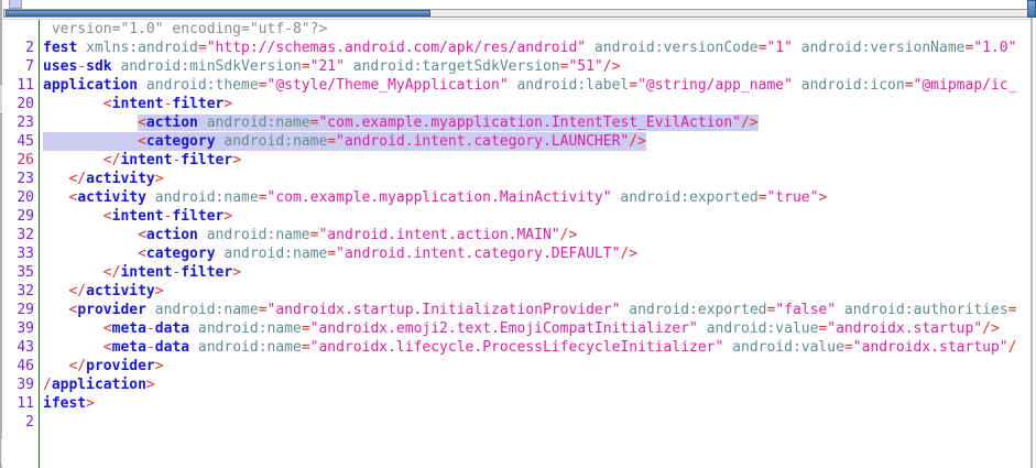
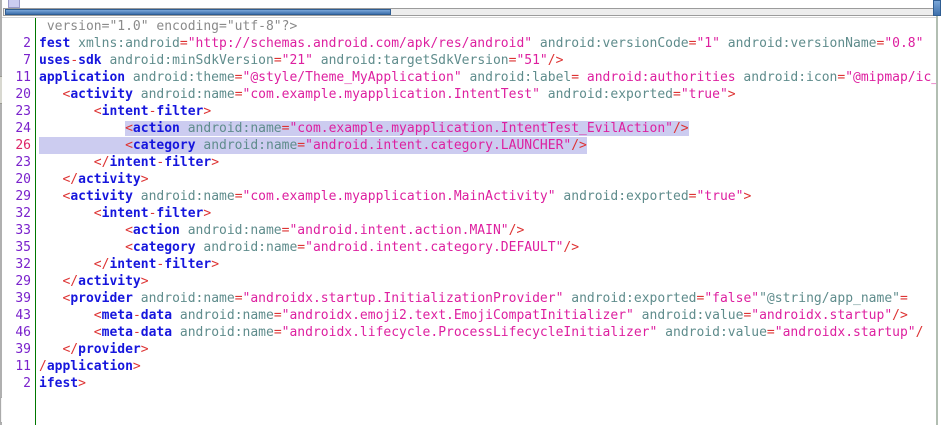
  2
  7
  11
  20
  23
- 45
+ 24
  26
  23
  20
  29
  32
  33
  35
  32
  29
  39
  43
  46
  39
  11
  2
  version="1.0" encoding="utf-8"?>
- fest xmlns:android="http://schemas.android.com/apk/res/android" android:versionCode="1" android:versionName="1.0"
+ fest xmlns:android="http://schemas.android.com/apk/res/android" android:versionCode="1" android:versionName="0.8"
  uses-sdk android:minSdkVersion="21" android:targetSdkVersion="51"/>
- application android:theme="@style/Theme_MyApplication" android:label="@string/app_name" android:icon="@mipmap/ic_
+ application android:theme="@style/Theme_MyApplication" android:label= android:authorities android:icon="@mipmap/ic_
+ <activity android:name="com.example.myapplication.IntentTest" android:exported="true">
  <intent-filter>
  <action android:name="com.example.myapplication.IntentTest_EvilAction"/>
  <category android:name="android.intent.category.LAUNCHER"/>
  </intent-filter>
  </activity>
  <activity android:name="com.example.myapplication.MainActivity" android:exported="true">
  <intent-filter>
  <action android:name="android.intent.action.MAIN"/>
  <category android:name="android.intent.category.DEFAULT"/>
  </intent-filter>
  </activity>
- <provider android:name="androidx.startup.InitializationProvider" android:exported="false" android:authorities=
+ <provider android:name="androidx.startup.InitializationProvider" android:exported="false""@string/app_name"=
  <meta-data android:name="androidx.emoji2.text.EmojiCompatInitializer" android:value="androidx.startup"/>
  <meta-data android:name="androidx.lifecycle.ProcessLifecycleInitializer" android:value="androidx.startup"/
  </provider>
  /application>
  ifest>
